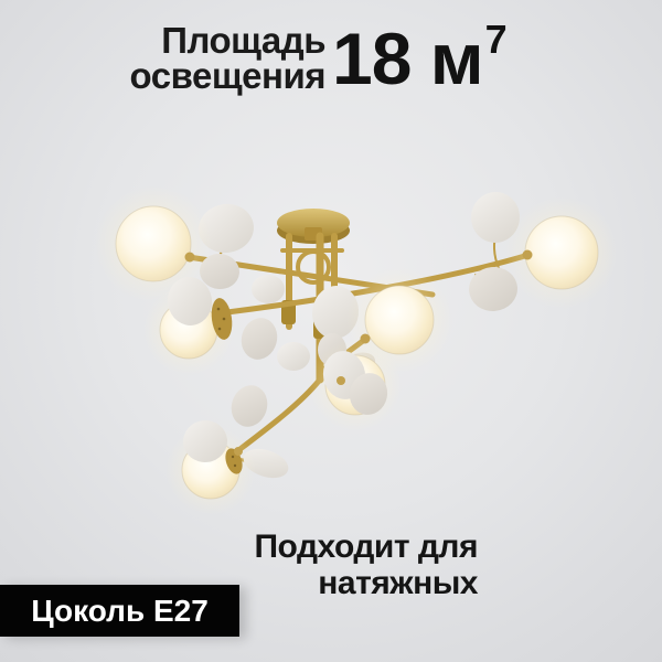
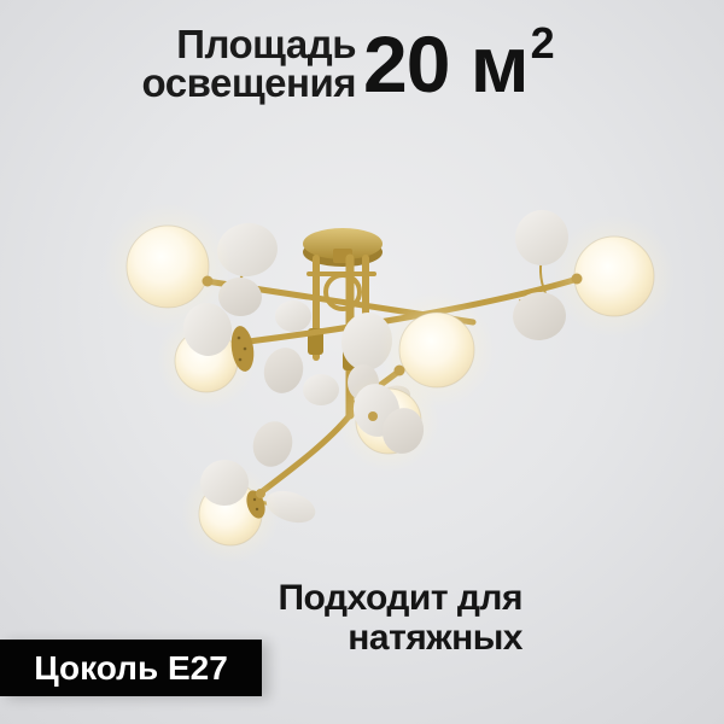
  Площадь
  освещения
- 18 м
+ 20 м
- 7
+ 2
  Подходит для
  натяжных
  Цоколь E27
